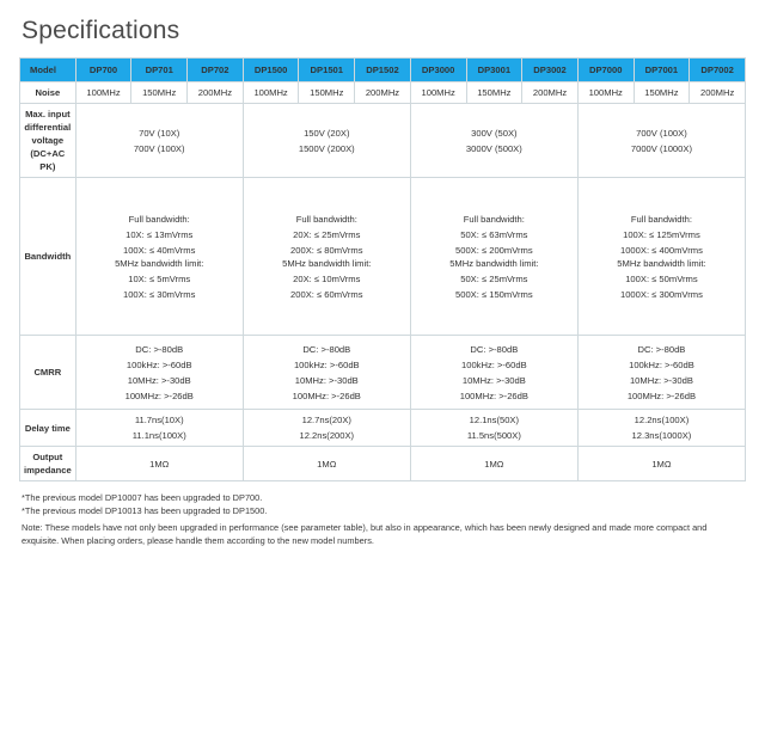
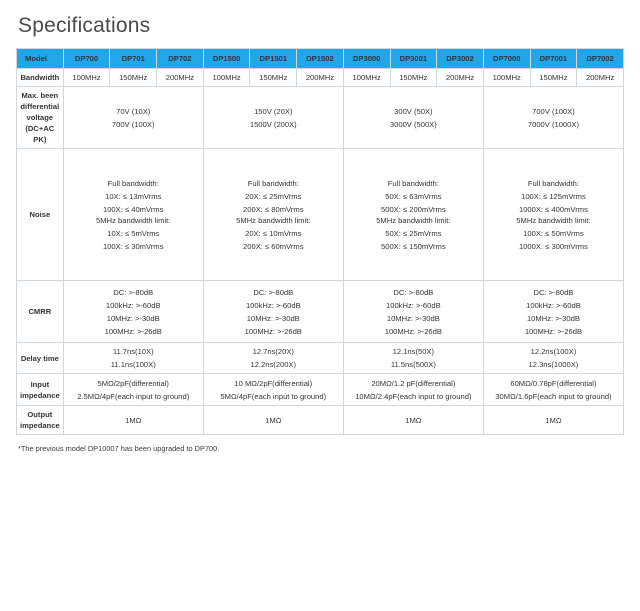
  Specifications
  Model	DP700	DP701	DP702	DP1500	DP1501	DP1502	DP3000	DP3001	DP3002	DP7000	DP7001	DP7002
- Noise	100MHz	150MHz	200MHz	100MHz	150MHz	200MHz	100MHz	150MHz	200MHz	100MHz	150MHz	200MHz
+ Bandwidth	100MHz	150MHz	200MHz	100MHz	150MHz	200MHz	100MHz	150MHz	200MHz	100MHz	150MHz	200MHz
- Max. input differential voltage (DC+AC PK)	70V (10X) 700V (100X)	150V (20X) 1500V (200X)	300V (50X) 3000V (500X)	700V (100X) 7000V (1000X)
+ Max. been differential voltage (DC+AC PK)	70V (10X) 700V (100X)	150V (20X) 1500V (200X)	300V (50X) 3000V (500X)	700V (100X) 7000V (1000X)
- Bandwidth	Full bandwidth: 10X: ≤ 13mVrms 100X: ≤ 40mVrms 5MHz bandwidth limit: 10X: ≤ 5mVrms 100X: ≤ 30mVrms	Full bandwidth: 20X: ≤ 25mVrms 200X: ≤ 80mVrms 5MHz bandwidth limit: 20X: ≤ 10mVrms 200X: ≤ 60mVrms	Full bandwidth: 50X: ≤ 63mVrms 500X: ≤ 200mVrms 5MHz bandwidth limit: 50X: ≤ 25mVrms 500X: ≤ 150mVrms	Full bandwidth: 100X: ≤ 125mVrms 1000X: ≤ 400mVrms 5MHz bandwidth limit: 100X: ≤ 50mVrms 1000X: ≤ 300mVrms
+ Noise	Full bandwidth: 10X: ≤ 13mVrms 100X: ≤ 40mVrms 5MHz bandwidth limit: 10X: ≤ 5mVrms 100X: ≤ 30mVrms	Full bandwidth: 20X: ≤ 25mVrms 200X: ≤ 80mVrms 5MHz bandwidth limit: 20X: ≤ 10mVrms 200X: ≤ 60mVrms	Full bandwidth: 50X: ≤ 63mVrms 500X: ≤ 200mVrms 5MHz bandwidth limit: 50X: ≤ 25mVrms 500X: ≤ 150mVrms	Full bandwidth: 100X: ≤ 125mVrms 1000X: ≤ 400mVrms 5MHz bandwidth limit: 100X: ≤ 50mVrms 1000X: ≤ 300mVrms
  CMRR	DC: >-80dB 100kHz: >-60dB 10MHz: >-30dB 100MHz: >-26dB	DC: >-80dB 100kHz: >-60dB 10MHz: >-30dB 100MHz: >-26dB	DC: >-80dB 100kHz: >-60dB 10MHz: >-30dB 100MHz: >-26dB	DC: >-80dB 100kHz: >-60dB 10MHz: >-30dB 100MHz: >-26dB
  Delay time	11.7ns(10X) 11.1ns(100X)	12.7ns(20X) 12.2ns(200X)	12.1ns(50X) 11.5ns(500X)	12.2ns(100X) 12.3ns(1000X)
+ Input impedance	5MΩ/2pF(differential) 2.5MΩ/4pF(each input to ground)	10 MΩ/2pF(differential) 5MΩ/4pF(each input to ground)	20MΩ/1.2 pF(differential) 10MΩ/2.4pF(each input to ground)	60MΩ/0.78pF(differential) 30MΩ/1.6pF(each input to ground)
  Output impedance	1MΩ	1MΩ	1MΩ	1MΩ
  *The previous model DP10007 has been upgraded to DP700.
- *The previous model DP10013 has been upgraded to DP1500.
- Note: These models have not only been upgraded in performance (see parameter table), but also in appearance, which has been newly designed and made more compact and exquisite. When placing orders, please handle them according to the new model numbers.
